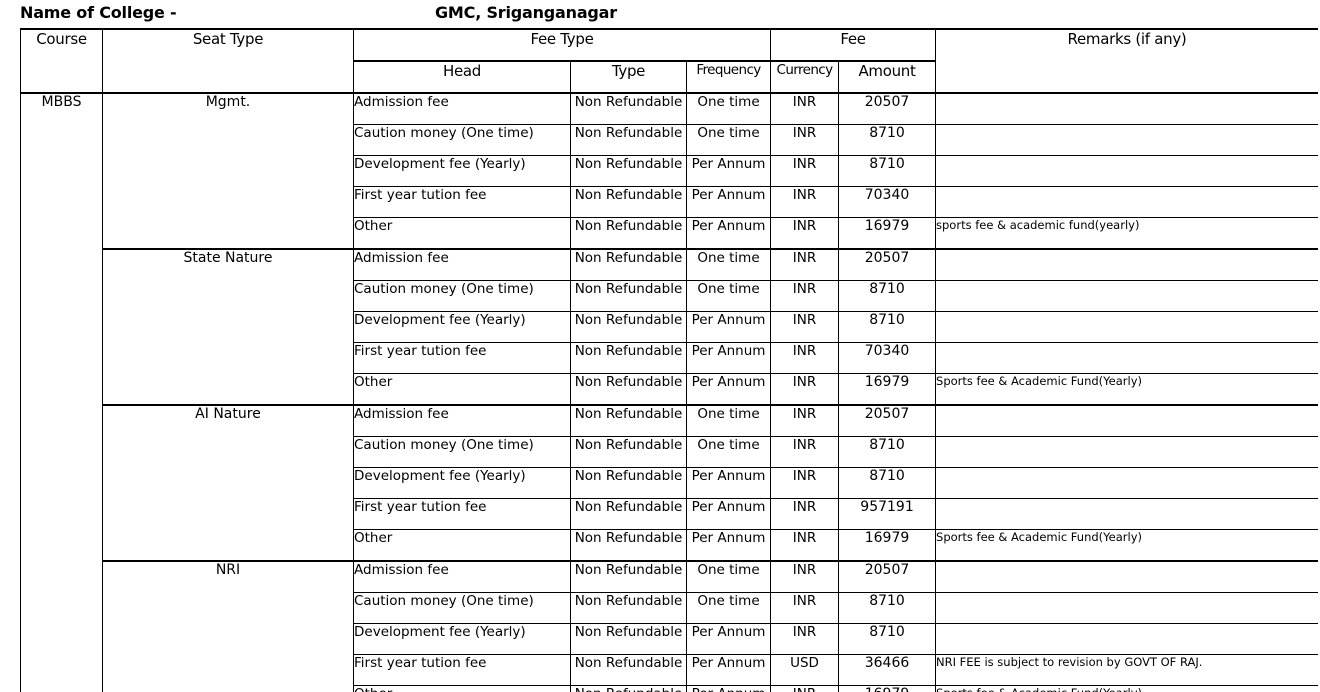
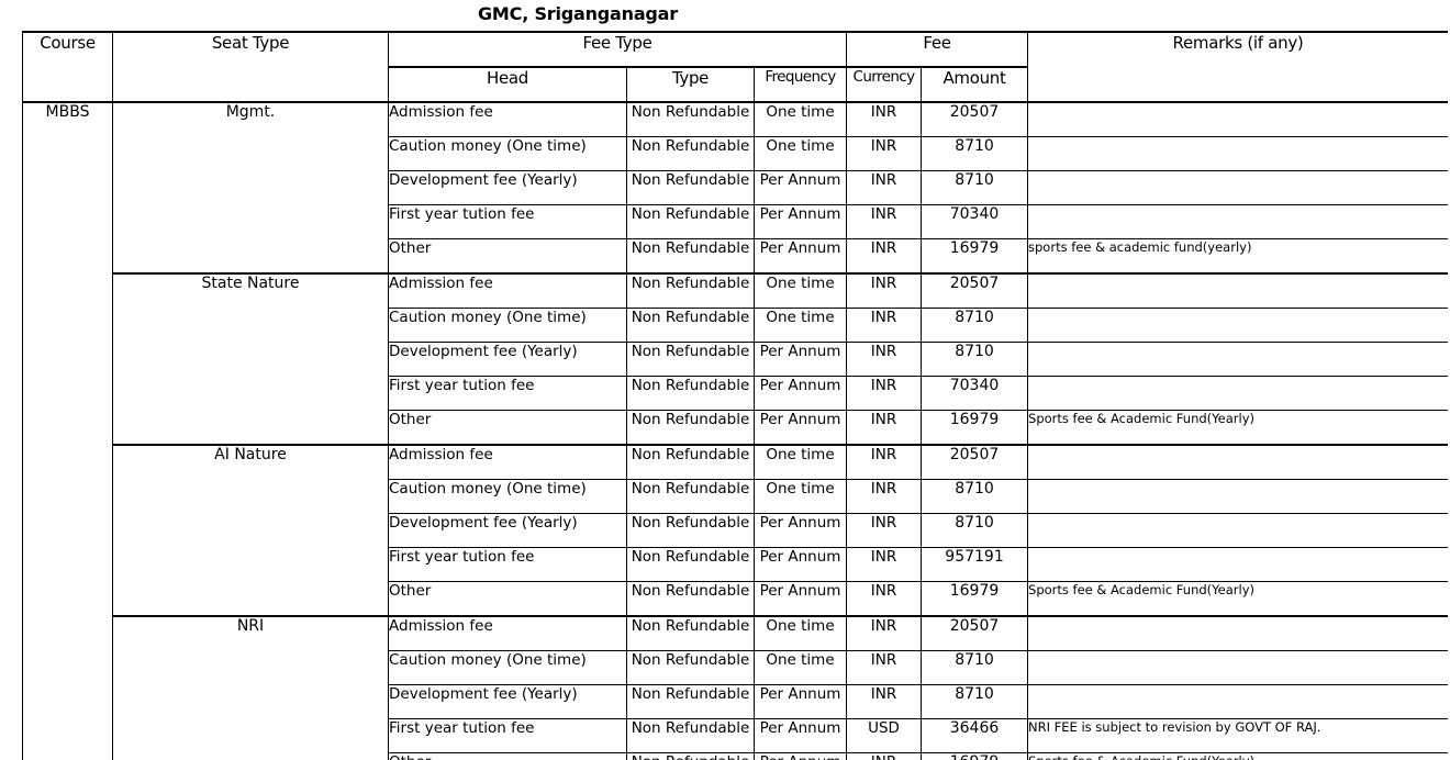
- Name of College -
  GMC, Sriganganagar
  Course	Seat Type	Fee Type	Fee	Remarks (if any)
  Head	Type	Frequency	Currency	Amount
  MBBS	Mgmt.	Admission fee	Non Refundable	One time	INR	20507
  Caution money (One time)	Non Refundable	One time	INR	8710
  Development fee (Yearly)	Non Refundable	Per Annum	INR	8710
  First year tution fee	Non Refundable	Per Annum	INR	70340
  Other	Non Refundable	Per Annum	INR	16979	sports fee & academic fund(yearly)
  State Nature	Admission fee	Non Refundable	One time	INR	20507
  Caution money (One time)	Non Refundable	One time	INR	8710
  Development fee (Yearly)	Non Refundable	Per Annum	INR	8710
  First year tution fee	Non Refundable	Per Annum	INR	70340
  Other	Non Refundable	Per Annum	INR	16979	Sports fee & Academic Fund(Yearly)
  AI Nature	Admission fee	Non Refundable	One time	INR	20507
  Caution money (One time)	Non Refundable	One time	INR	8710
  Development fee (Yearly)	Non Refundable	Per Annum	INR	8710
  First year tution fee	Non Refundable	Per Annum	INR	957191
  Other	Non Refundable	Per Annum	INR	16979	Sports fee & Academic Fund(Yearly)
  NRI	Admission fee	Non Refundable	One time	INR	20507
  Caution money (One time)	Non Refundable	One time	INR	8710
  Development fee (Yearly)	Non Refundable	Per Annum	INR	8710
  First year tution fee	Non Refundable	Per Annum	USD	36466	NRI FEE is subject to revision by GOVT OF RAJ.
